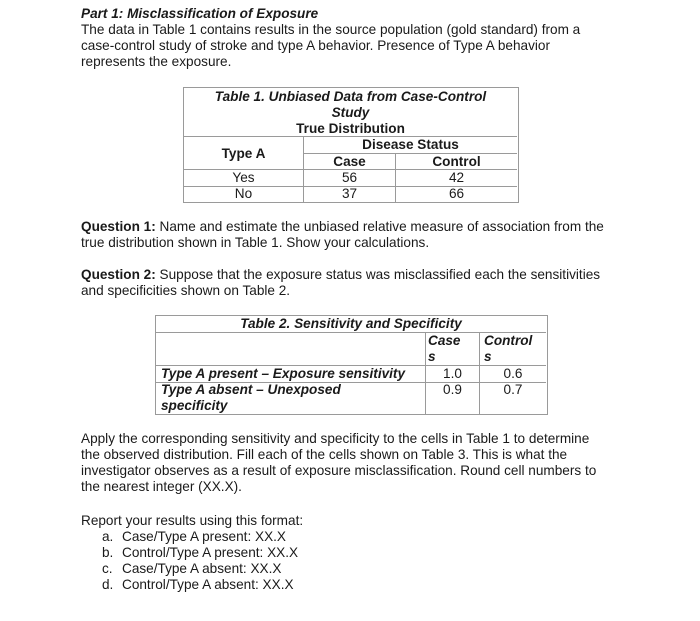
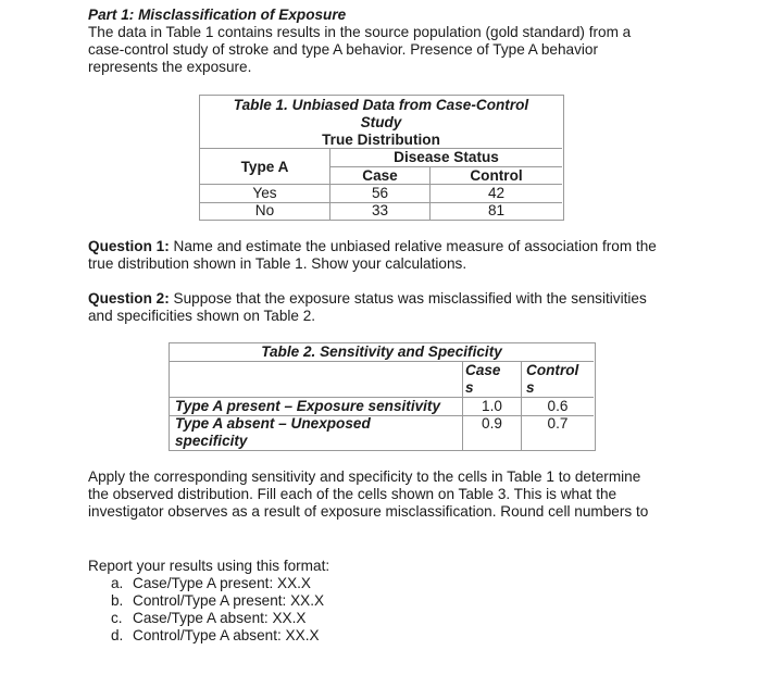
  Part 1: Misclassification of Exposure
  The data in Table 1 contains results in the source population (gold standard) from a
  case-control study of stroke and type A behavior. Presence of Type A behavior
  represents the exposure.
  Table 1. Unbiased Data from Case-Control
  Study
  True Distribution
  Type A
  Disease Status
  Case
  Control
  Yes
  56
  42
  No
- 37
+ 33
- 66
+ 81
  Question 1: Name and estimate the unbiased relative measure of association from the
  true distribution shown in Table 1. Show your calculations.
- Question 2: Suppose that the exposure status was misclassified each the sensitivities
+ Question 2: Suppose that the exposure status was misclassified with the sensitivities
  and specificities shown on Table 2.
  Table 2. Sensitivity and Specificity
  Case
  s
  Control
  s
  Type A present – Exposure sensitivity
  1.0
  0.6
  Type A absent – Unexposed
  specificity
  0.9
  0.7
  Apply the corresponding sensitivity and specificity to the cells in Table 1 to determine
  the observed distribution. Fill each of the cells shown on Table 3. This is what the
  investigator observes as a result of exposure misclassification. Round cell numbers to
- the nearest integer (XX.X).
  Report your results using this format:
  a.
  Case/Type A present: XX.X
  b.
  Control/Type A present: XX.X
  c.
  Case/Type A absent: XX.X
  d.
  Control/Type A absent: XX.X
